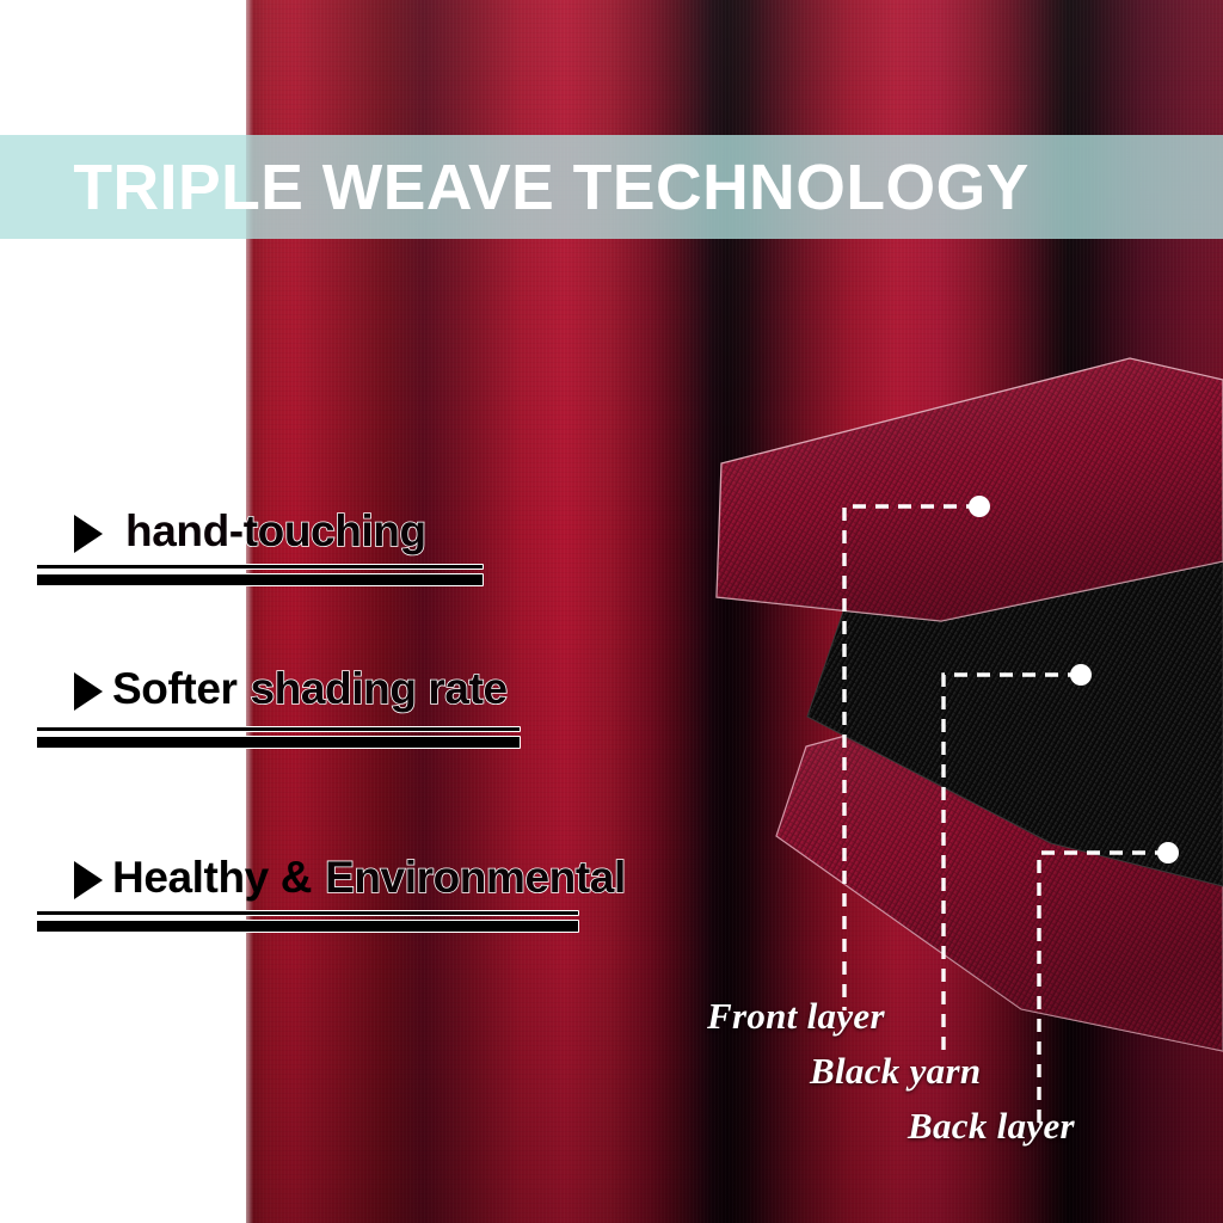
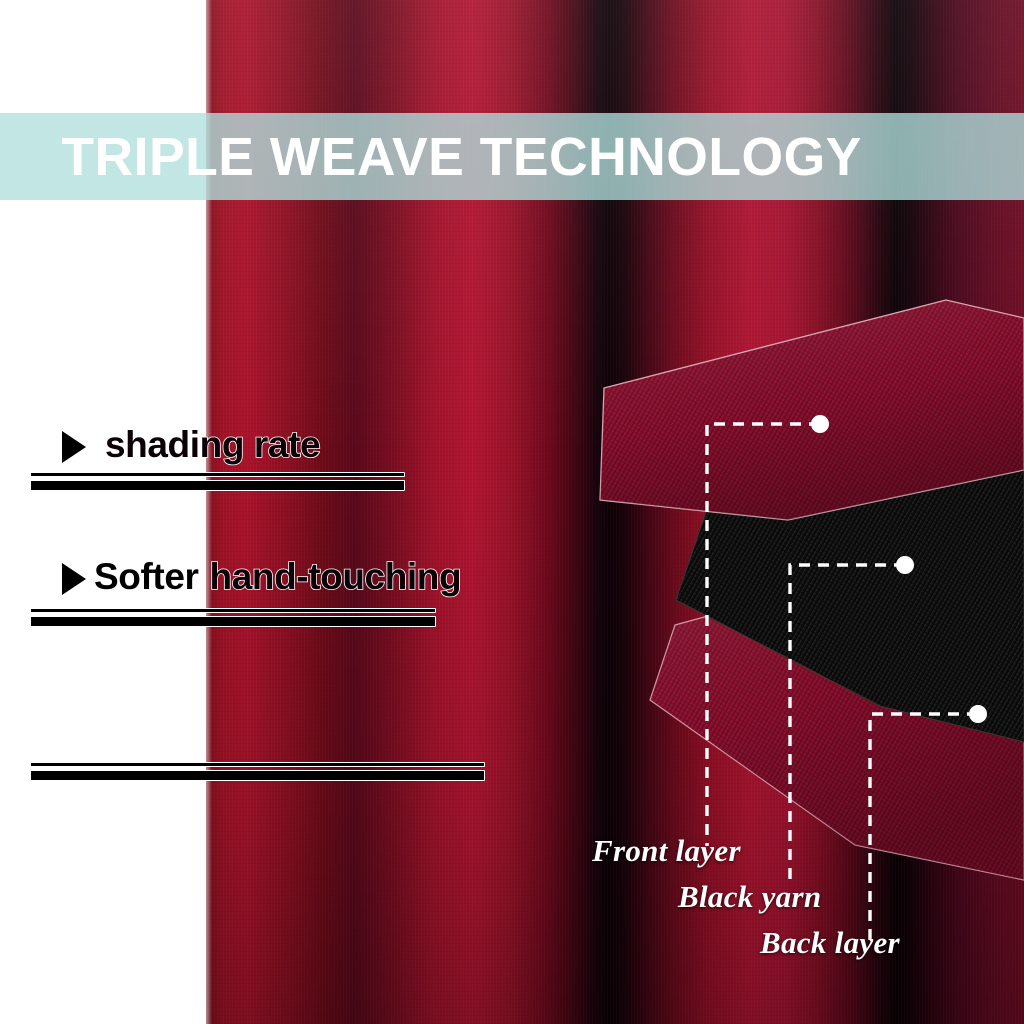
  Front layer
  Black yarn
  Back layer
  TRIPLE WEAVE TECHNOLOGY
- hand-touching
+ shading rate
  Softer
- shading rate
+ hand-touching
- Healthy &
- Environmental
